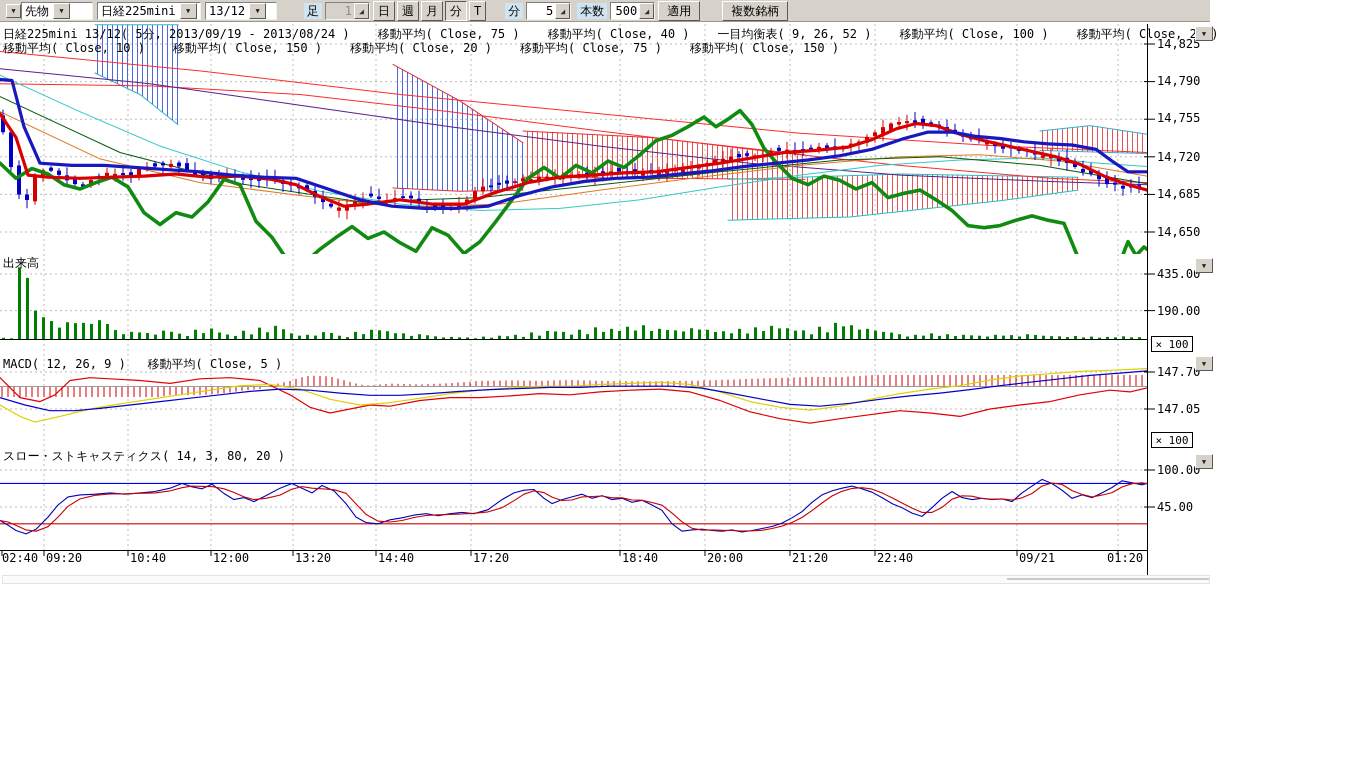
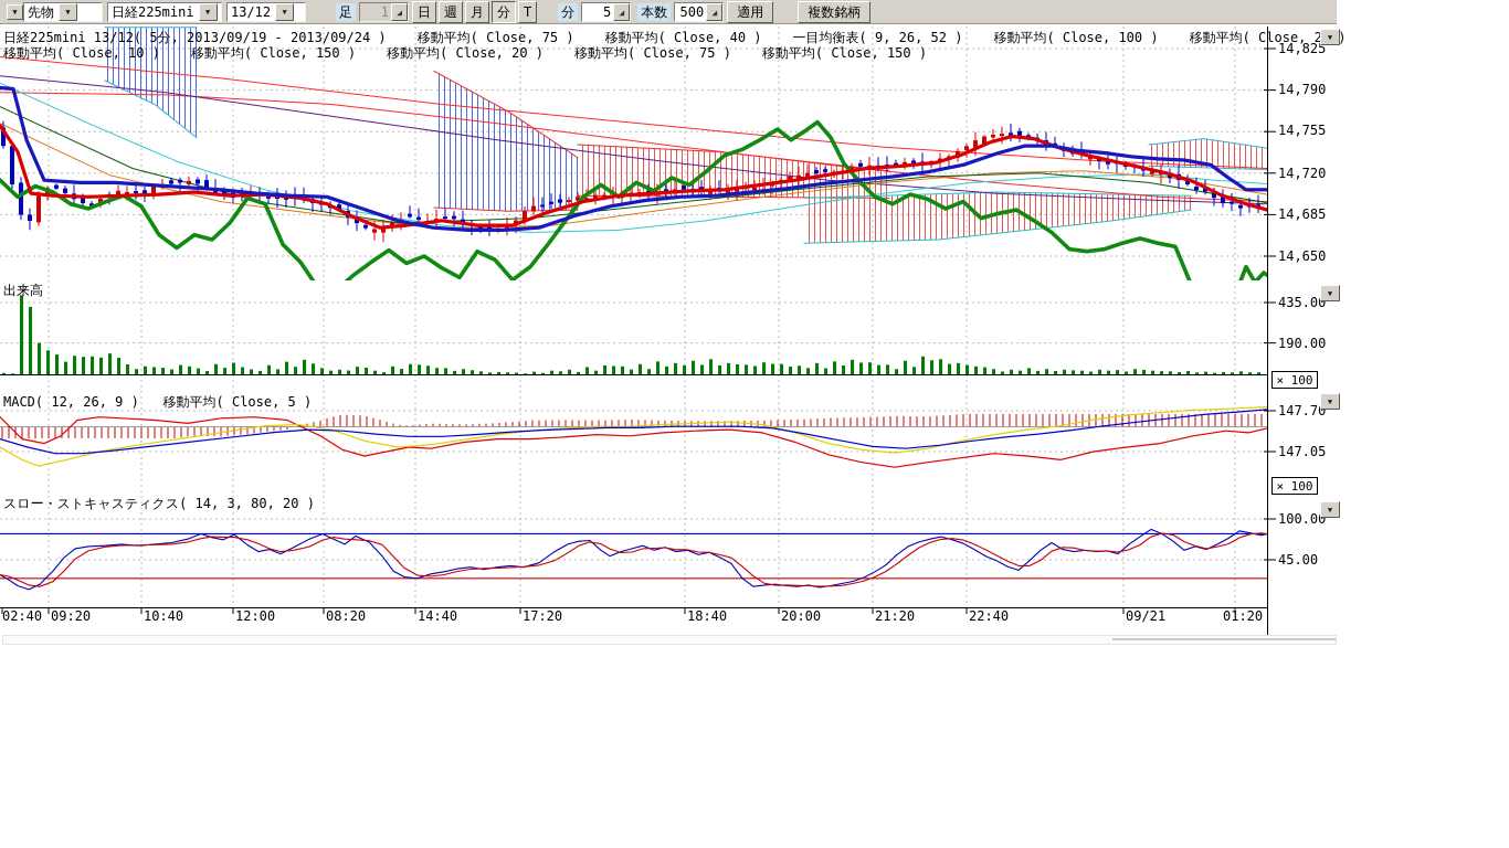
  ▼
  先物
  ▼
  日経225mini
  ▼
  13/12
  ▼
  足
  1
  ◢
  日
  週
  月
  分
  T
  分
  5
  ◢
  本数
  500
  ◢
  適用
  複数銘柄
- 日経225mini 13/12( 5分, 2013/09/19 - 2013/08/24 ) 移動平均( Close, 75 ) 移動平均( Close, 40 ) 一目均衡表( 9, 26, 52 ) 移動平均( Close, 100 ) 移動平均( Close, 2 )
+ 日経225mini 13/12( 5分, 2013/09/19 - 2013/09/24 ) 移動平均( Close, 75 ) 移動平均( Close, 40 ) 一目均衡表( 9, 26, 52 ) 移動平均( Close, 100 ) 移動平均( Close, 2 )
  移動平均( Close, 10 ) 移動平均( Close, 150 ) 移動平均( Close, 20 ) 移動平均( Close, 75 ) 移動平均( Close, 150 )
  出来高
  MACD( 12, 26, 9 ) 移動平均( Close, 5 )
  スロー・ストキャスティクス( 14, 3, 80, 20 )
  14,825
  14,790
  14,755
  14,720
  14,685
  14,650
  435.00
  190.00
  147.70
  147.05
  100.00
  45.00
  × 100
  × 100
  ▼
  ▼
  ▼
  ▼
  02:40
  09:20
  10:40
  12:00
- 13:20
+ 08:20
  14:40
  17:20
  18:40
  20:00
  21:20
  22:40
  09/21
  01:20
